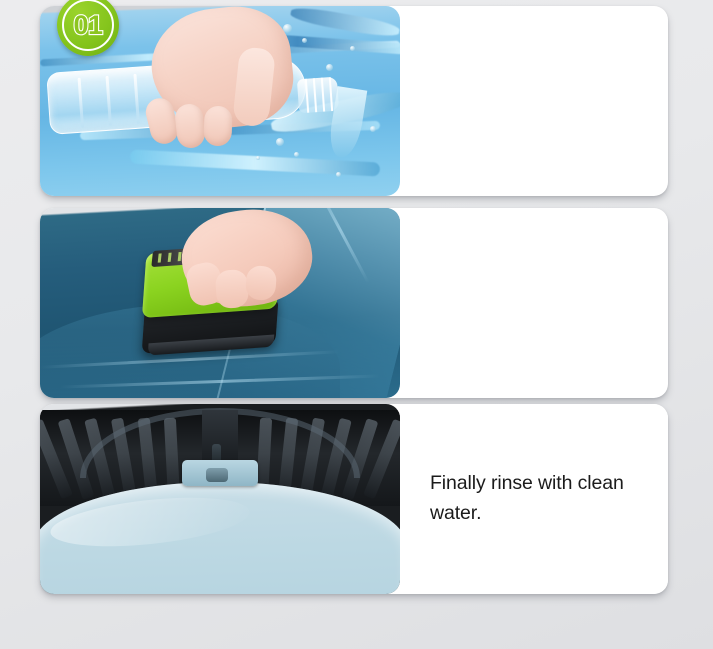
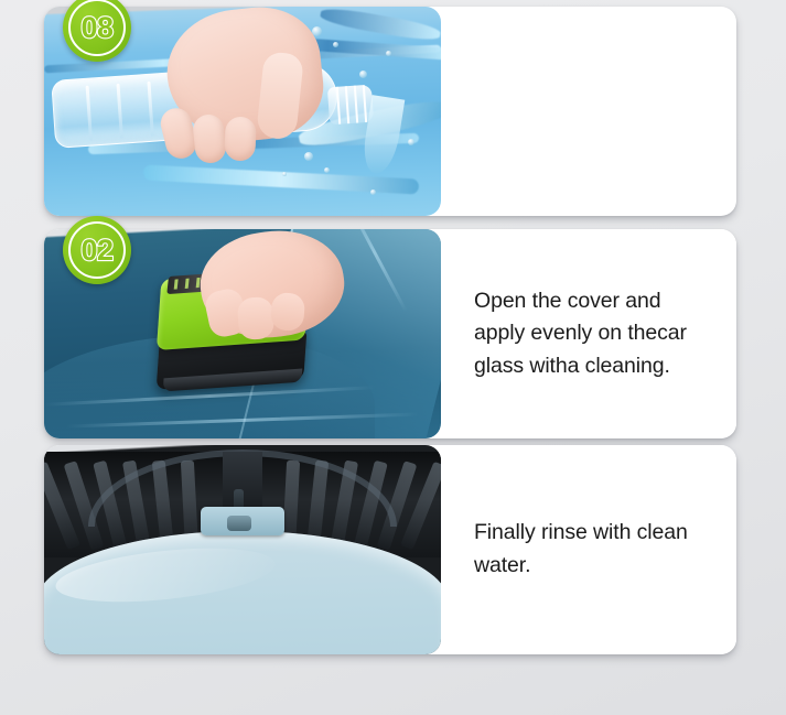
- 01
+ 08
+ Open the cover and apply evenly on thecar glass witha cleaning.
+ 02
  Finally rinse with clean water.
